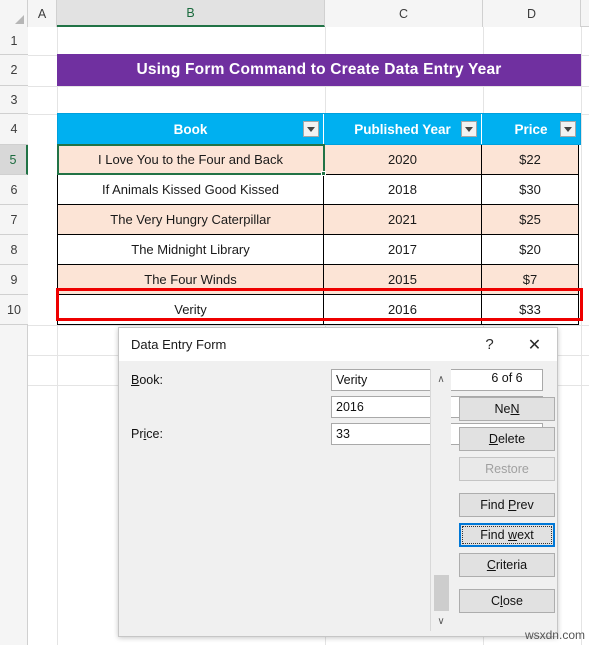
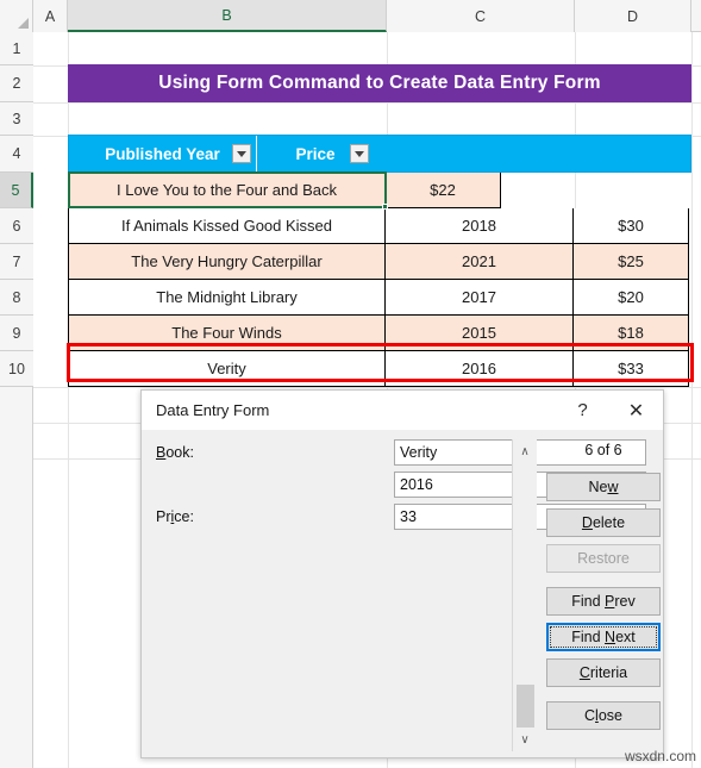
  A
  B
  C
  D
  1
  2
  3
  4
  5
  6
  7
  8
  9
  10
- Using Form Command to Create Data Entry Year
+ Using Form Command to Create Data Entry Form
- Book
  Published Year
  Price
  I Love You to the Four and Back
- 2020
  $22
  If Animals Kissed Good Kissed
  2018
  $30
  The Very Hungry Caterpillar
  2021
  $25
  The Midnight Library
  2017
  $20
  The Four Winds
  2015
- $7
+ $18
  Verity
  2016
  $33
  Data Entry Form
  ?
  ✕
  Book:
  Verity
  2016
  Price:
  33
  ∧
  ∨
  6 of 6
- NeN
+ New
  Delete
  Restore
  Find Prev
- Find wext
+ Find Next
  Criteria
  Close
  wsxdn.com
